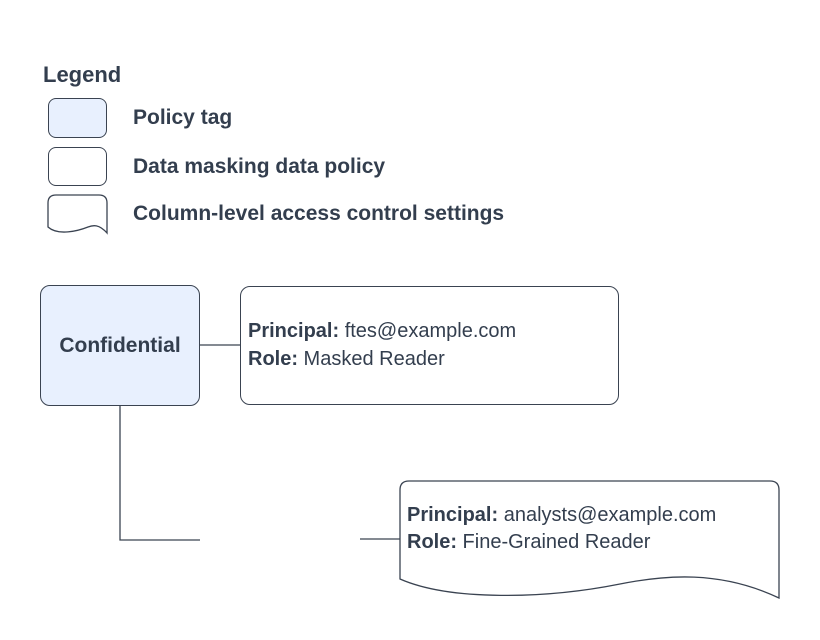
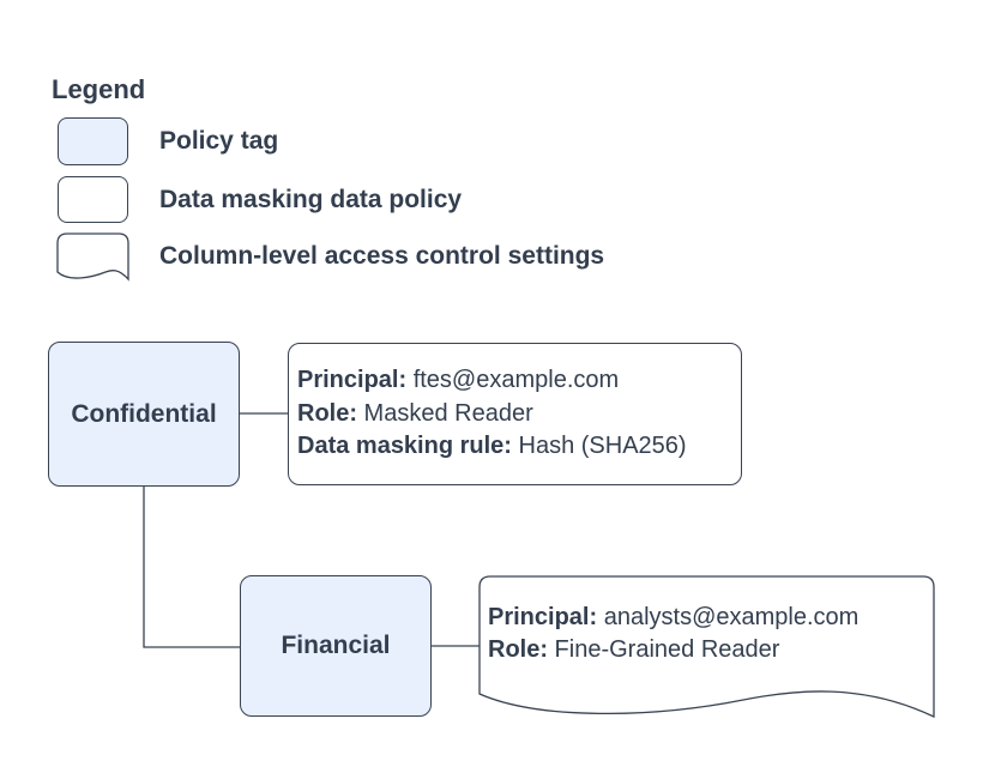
  Legend
  Policy tag
  Data masking data policy
  Column-level access control settings
  Confidential
  Principal: ftes@example.com
  Role: Masked Reader
+ Data masking rule: Hash (SHA256)
+ Financial
  Principal: analysts@example.com
  Role: Fine-Grained Reader
